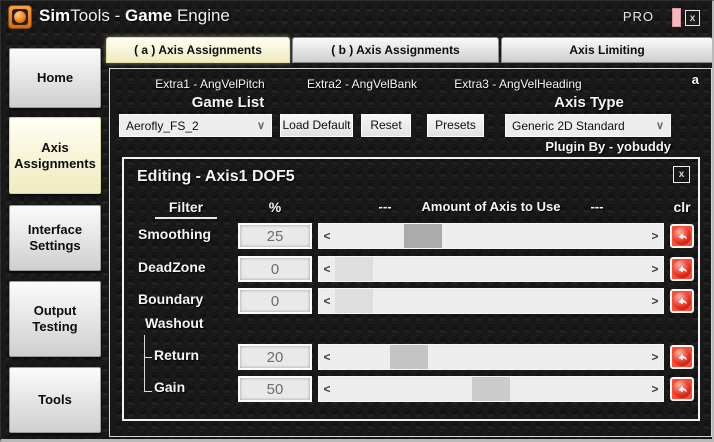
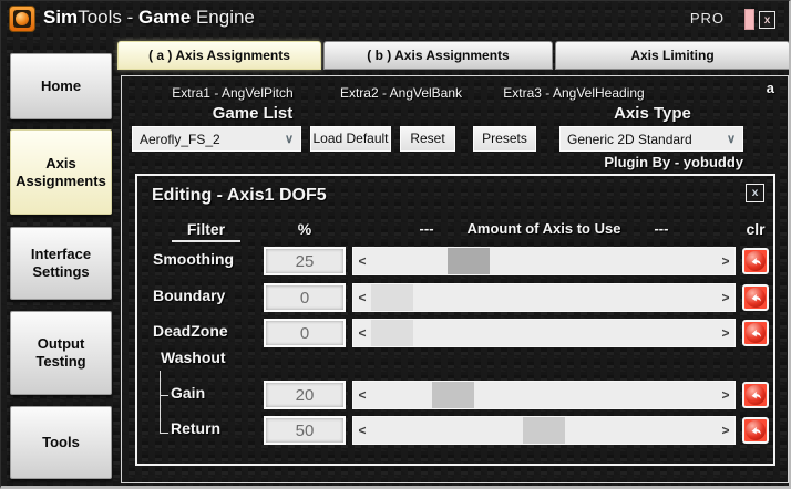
  SimTools - Game Engine
  PRO
  x
  ( a ) Axis Assignments
  ( b ) Axis Assignments
  Axis Limiting
  Home
  Axis Assignments
  Interface Settings
  Output Testing
  Tools
  a
  Extra1 - AngVelPitch
  Extra2 - AngVelBank
  Extra3 - AngVelHeading
  Game List
  Axis Type
  Aerofly_FS_2
  ∨
  Load Default
  Reset
  Presets
  Generic 2D Standard
  ∨
  Plugin By - yobuddy
  Editing - Axis1 DOF5
  x
  Filter
  %
  ---
  Amount of Axis to Use
  ---
  clr
  Smoothing
  25
  <
  >
- DeadZone
+ Boundary
  0
  <
  >
- Boundary
+ DeadZone
  0
  <
  >
  Washout
- Return
+ Gain
  20
  <
  >
- Gain
+ Return
  50
  <
  >
